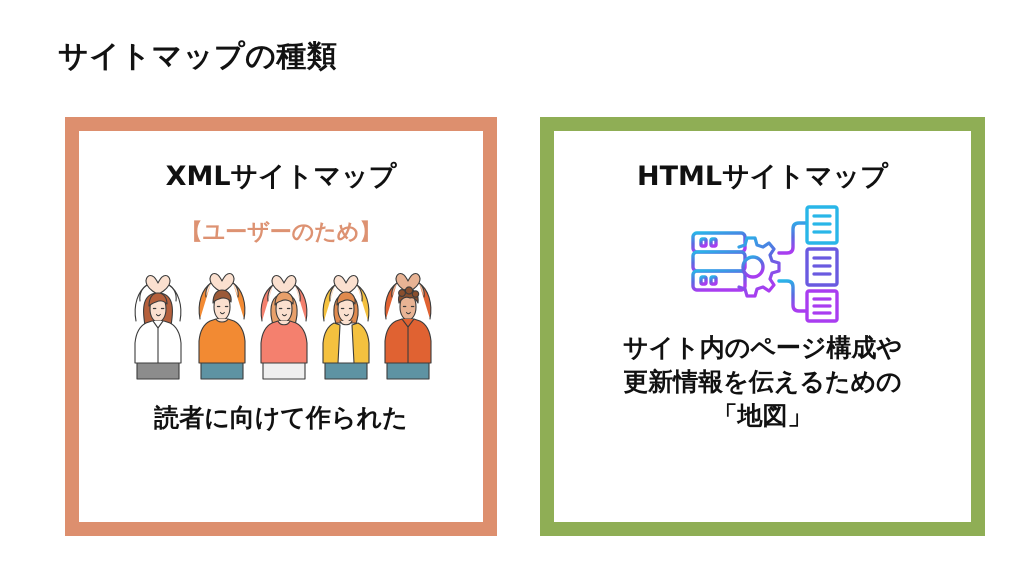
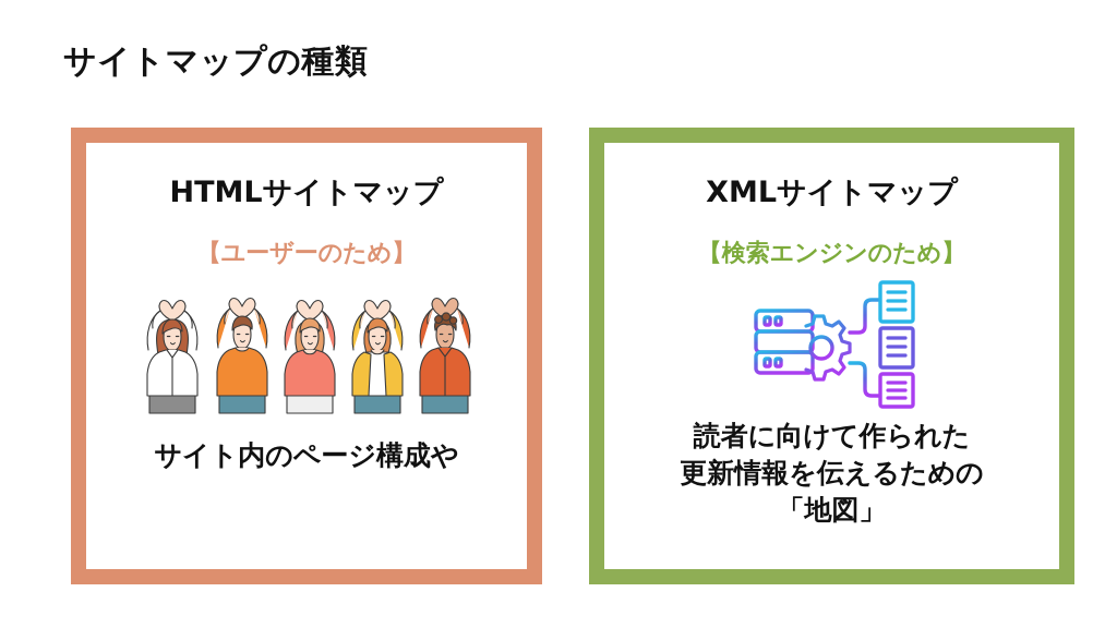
  サイトマップの種類
- XMLサイトマップ
+ HTMLサイトマップ
  【ユーザーのため】
- 読者に向けて作られた
+ サイト内のページ構成や
- HTMLサイトマップ
+ XMLサイトマップ
+ 【検索エンジンのため】
- サイト内のページ構成や
+ 読者に向けて作られた
  更新情報を伝えるための
  「地図」
